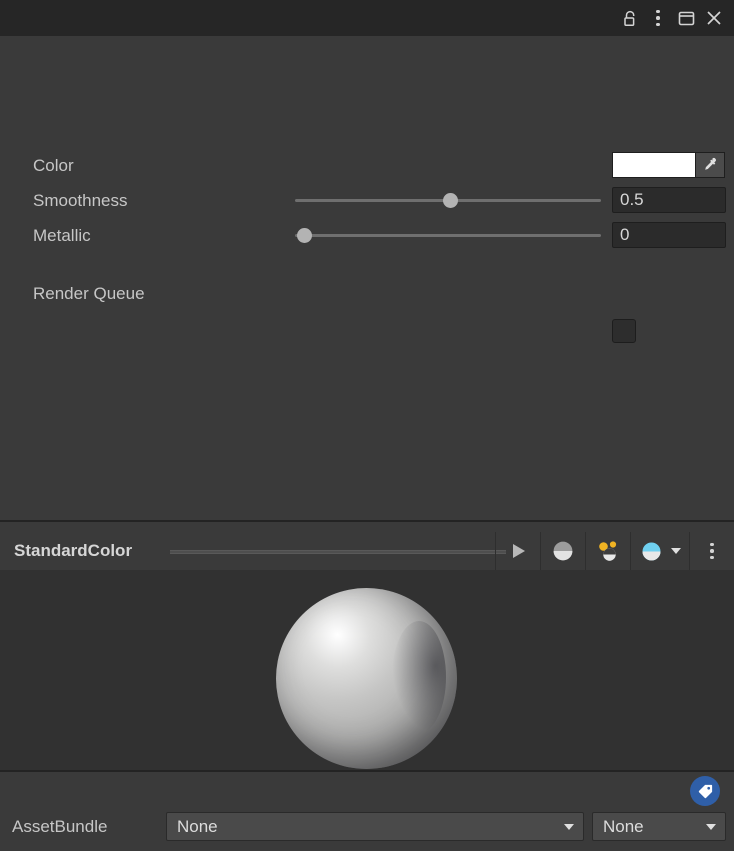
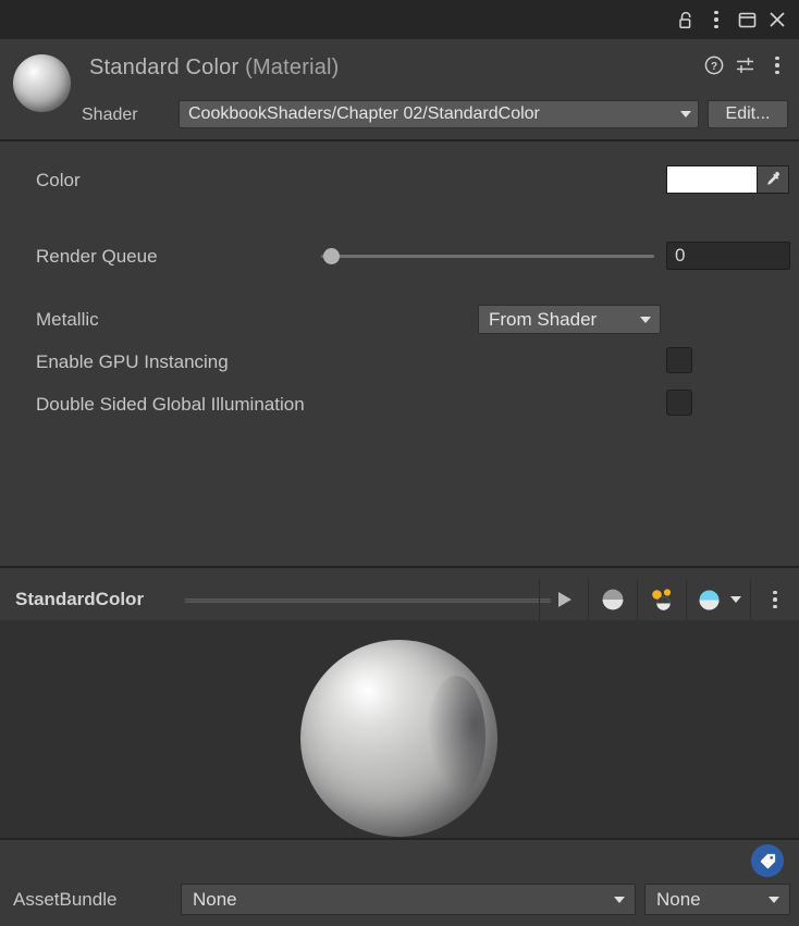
+ Standard Color (Material)
+ ?
+ Shader
+ CookbookShaders/Chapter 02/StandardColor
+ Edit...
  Color
- Smoothness
- 0.5
- Metallic
+ Render Queue
  0
- Render Queue
+ Metallic
+ From Shader
+ Enable GPU Instancing
+ Double Sided Global Illumination
  StandardColor
  AssetBundle
  None
  None
